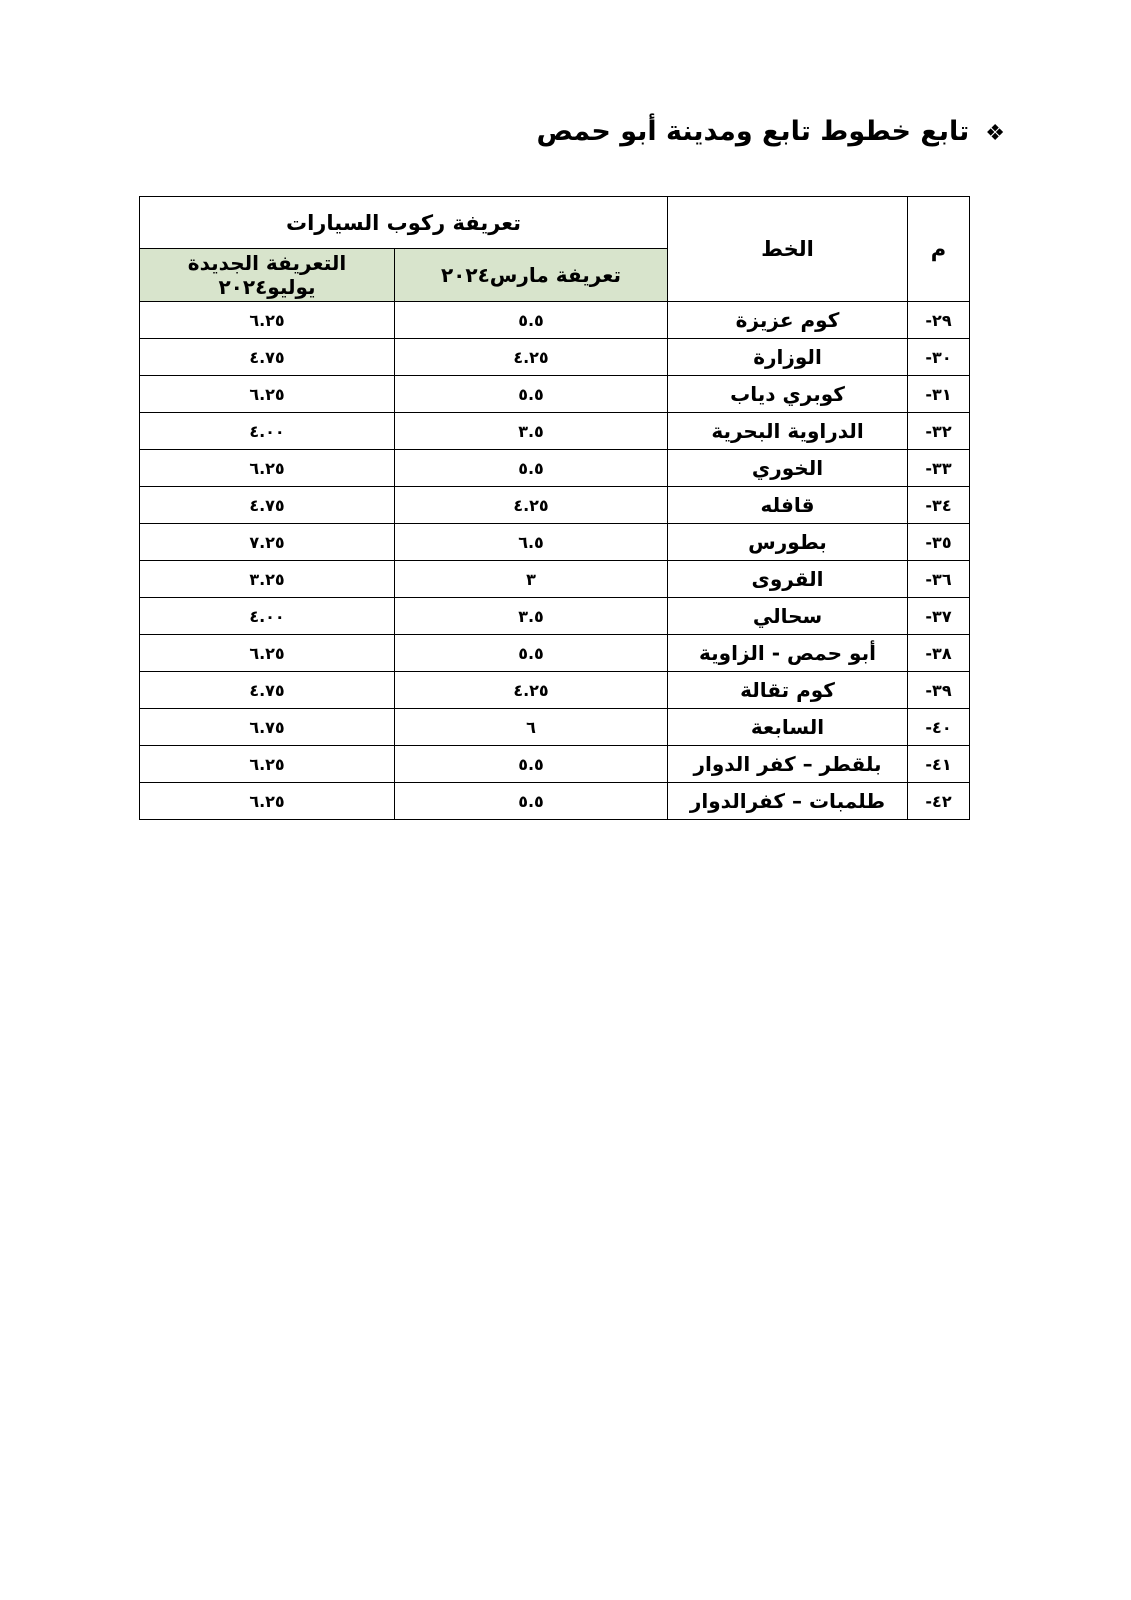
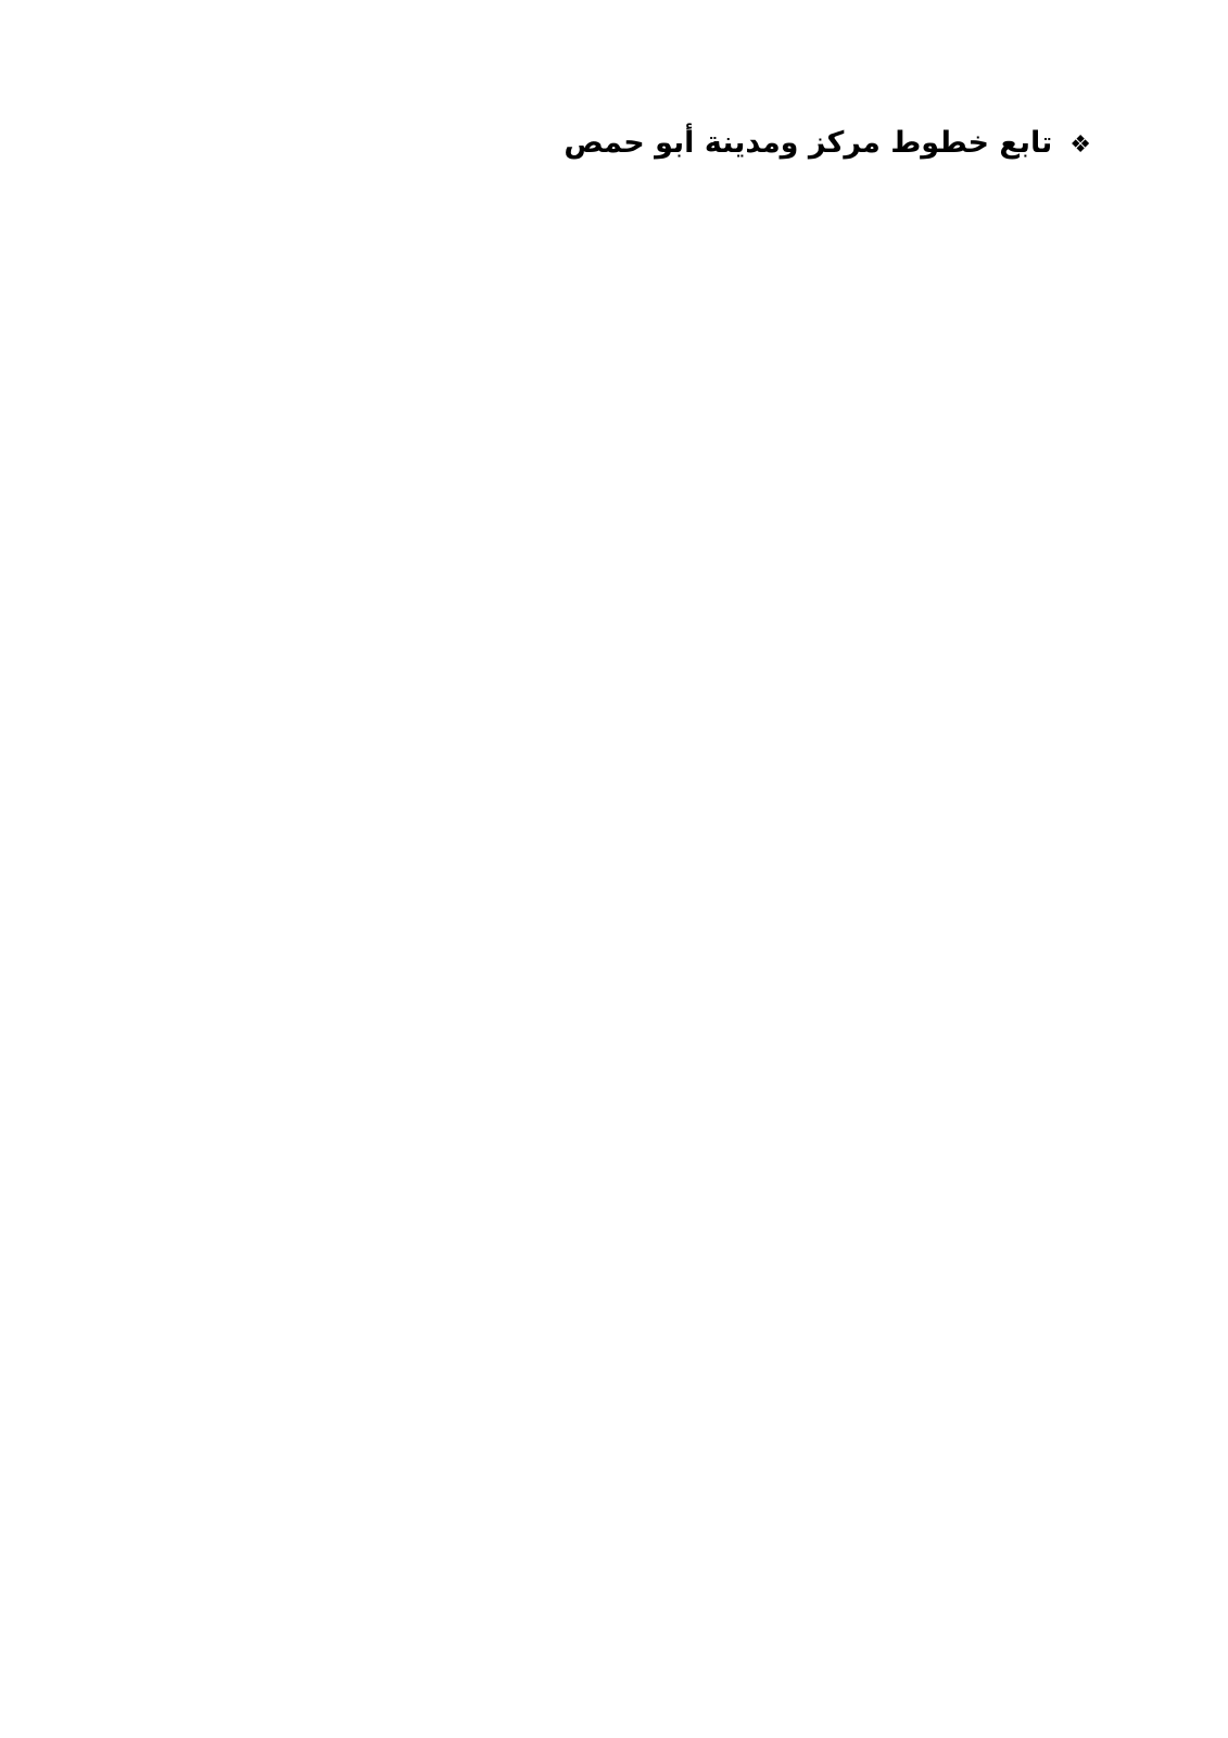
  ❖
- تابع خطوط تابع ومدينة أبو حمص
+ تابع خطوط مركز ومدينة أبو حمص
- م	الخط	تعريفة ركوب السيارات
- تعريفة مارس٢٠٢٤	التعريفة الجديدة يوليو٢٠٢٤
- -٢٩	كوم عزيزة	٥.٥	٦.٢٥
- -٣٠	الوزارة	٤.٢٥	٤.٧٥
- -٣١	كوبري دياب	٥.٥	٦.٢٥
- -٣٢	الدراوية البحرية	٣.٥	٤.٠٠
- -٣٣	الخوري	٥.٥	٦.٢٥
- -٣٤	قافله	٤.٢٥	٤.٧٥
- -٣٥	بطورس	٦.٥	٧.٢٥
- -٣٦	القروى	٣	٣.٢٥
- -٣٧	سحالي	٣.٥	٤.٠٠
- -٣٨	أبو حمص - الزاوية	٥.٥	٦.٢٥
- -٣٩	كوم تقالة	٤.٢٥	٤.٧٥
- -٤٠	السابعة	٦	٦.٧٥
- -٤١	بلقطر – كفر الدوار	٥.٥	٦.٢٥
- -٤٢	طلمبات – كفرالدوار	٥.٥	٦.٢٥
